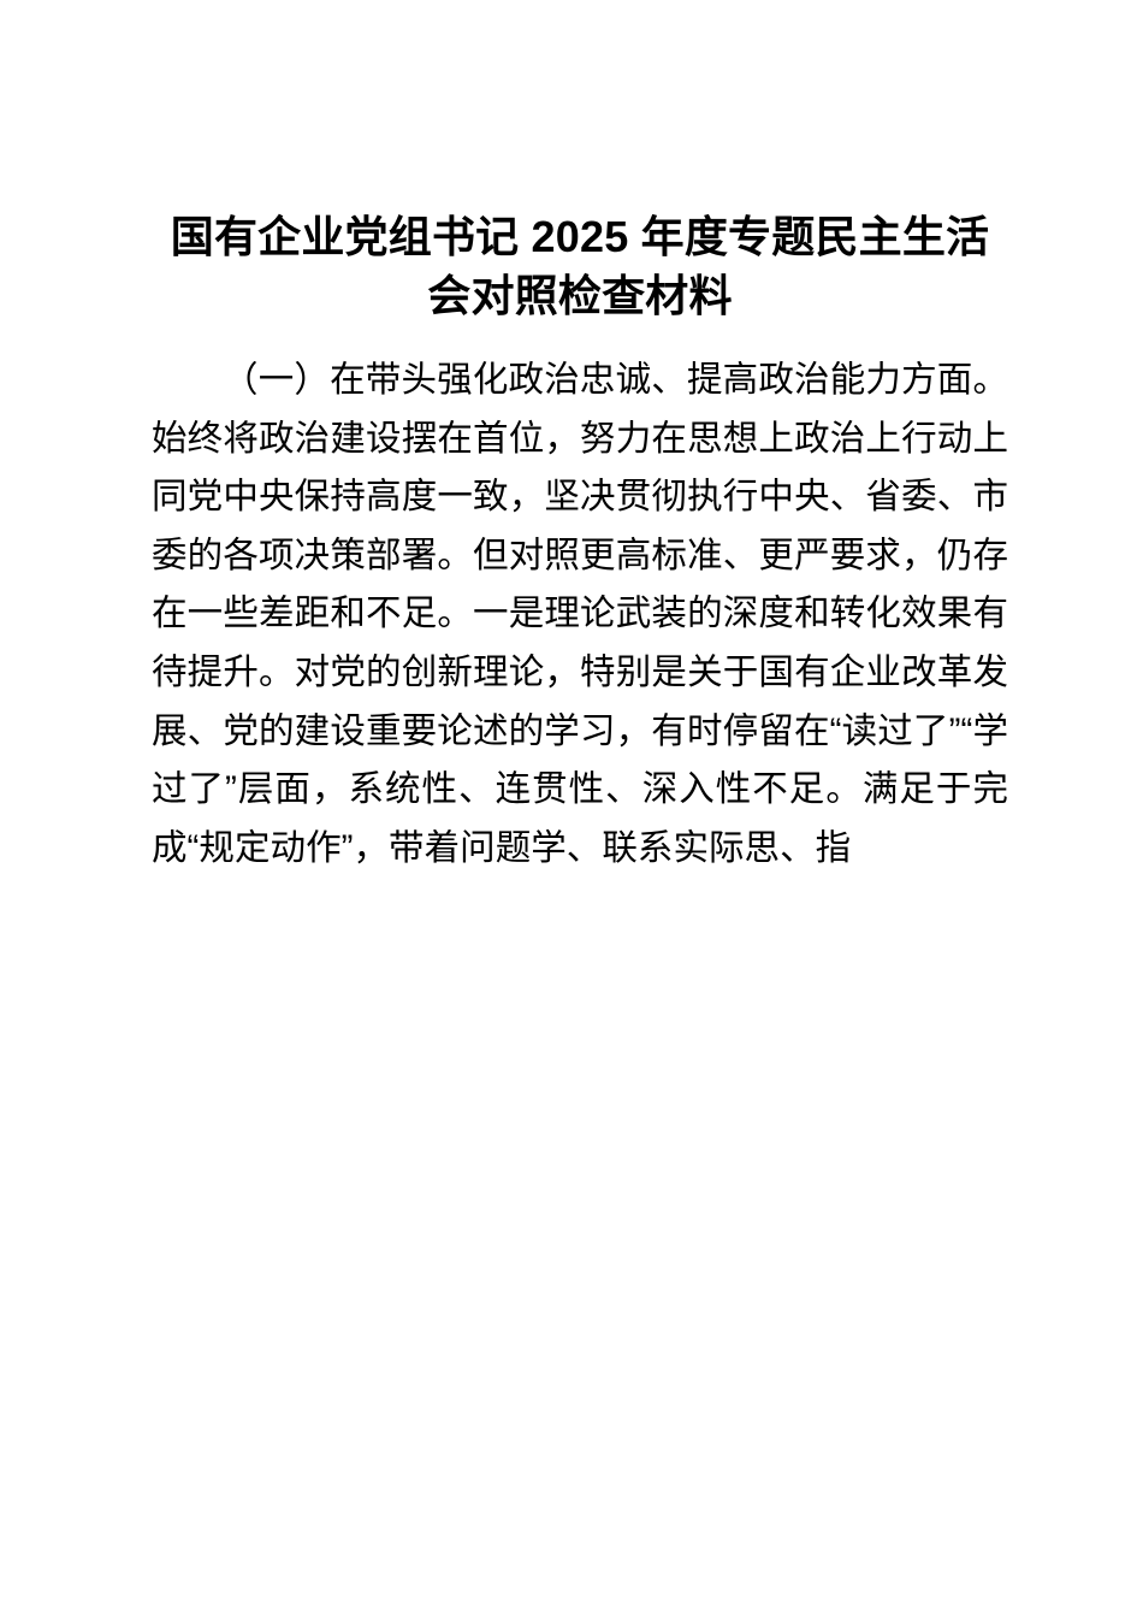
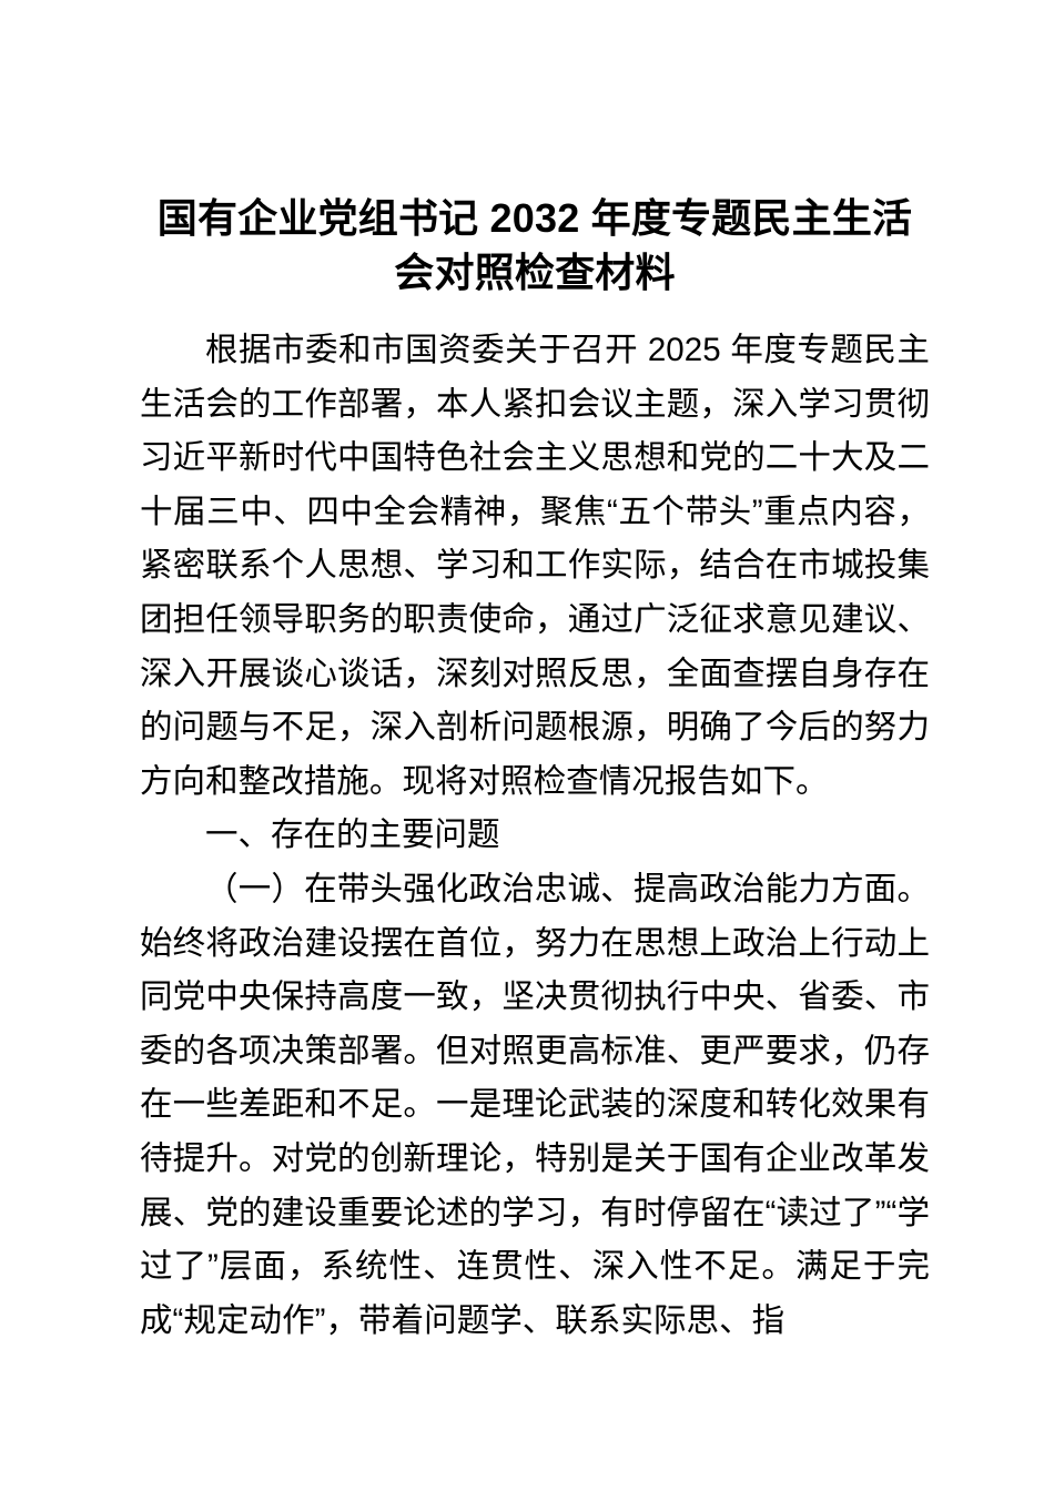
- 国有企业党组书记 2025 年度专题民主生活会对照检查材料
+ 国有企业党组书记 2032 年度专题民主生活会对照检查材料
+ 根据市委和市国资委关于召开 2025 年度专题民主生活会的工作部署，本人紧扣会议主题，深入学习贯彻习近平新时代中国特色社会主义思想和党的二十大及二十届三中、四中全会精神，聚焦“五个带头”重点内容，紧密联系个人思想、学习和工作实际，结合在市城投集团担任领导职务的职责使命，通过广泛征求意见建议、深入开展谈心谈话，深刻对照反思，全面查摆自身存在的问题与不足，深入剖析问题根源，明确了今后的努力方向和整改措施。现将对照检查情况报告如下。
+ 一、存在的主要问题
  （一）在带头强化政治忠诚、提高政治能力方面。始终将政治建设摆在首位，努力在思想上政治上行动上同党中央保持高度一致，坚决贯彻执行中央、省委、市委的各项决策部署。但对照更高标准、更严要求，仍存在一些差距和不足。一是理论武装的深度和转化效果有待提升。对党的创新理论，特别是关于国有企业改革发展、党的建设重要论述的学习，有时停留在“读过了”“学过了”层面，系统性、连贯性、深入性不足。满足于完成“规定动作”，带着问题学、联系实际思、指
